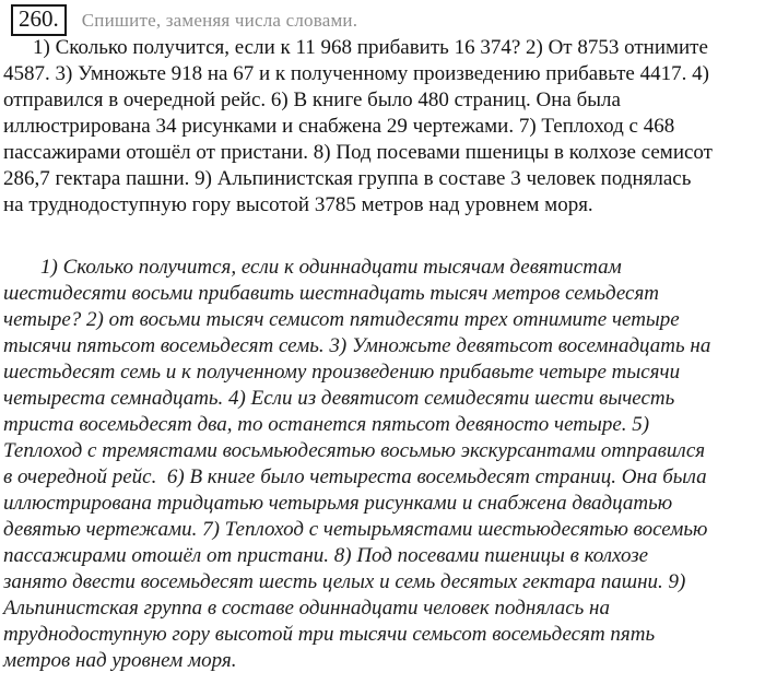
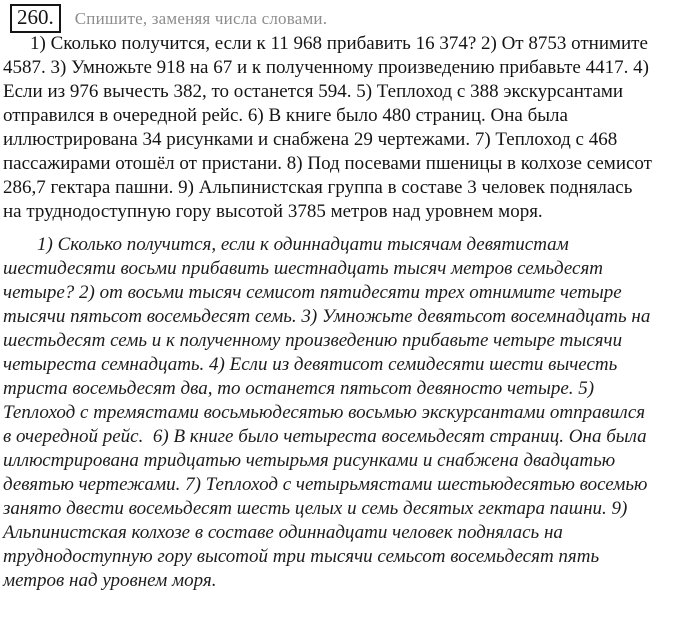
  260.
  Спишите, заменяя числа словами.
  1) Сколько получится, если к 11 968 прибавить 16 374? 2) От 8753 отнимите
  4587. 3) Умножьте 918 на 67 и к полученному произведению прибавьте 4417. 4)
+ Если из 976 вычесть 382, то останется 594. 5) Теплоход с 388 экскурсантами
  отправился в очередной рейс. 6) В книге было 480 страниц. Она была
  иллюстрирована 34 рисунками и снабжена 29 чертежами. 7) Теплоход с 468
  пассажирами отошёл от пристани. 8) Под посевами пшеницы в колхозе семисот
  286,7 гектара пашни. 9) Альпинистская группа в составе 3 человек поднялась
  на труднодоступную гору высотой 3785 метров над уровнем моря.
  1) Сколько получится, если к одиннадцати тысячам девятистам
  шестидесяти восьми прибавить шестнадцать тысяч метров семьдесят
  четыре? 2) от восьми тысяч семисот пятидесяти трех отнимите четыре
  тысячи пятьсот восемьдесят семь. 3) Умножьте девятьсот восемнадцать на
  шестьдесят семь и к полученному произведению прибавьте четыре тысячи
  четыреста семнадцать. 4) Если из девятисот семидесяти шести вычесть
  триста восемьдесят два, то останется пятьсот девяносто четыре. 5)
  Теплоход с тремястами восьмьюдесятью восьмью экскурсантами отправился
  в очередной рейс. 6) В книге было четыреста восемьдесят страниц. Она была
  иллюстрирована тридцатью четырьмя рисунками и снабжена двадцатью
  девятью чертежами. 7) Теплоход с четырьмястами шестьюдесятью восемью
- пассажирами отошёл от пристани. 8) Под посевами пшеницы в колхозе
  занято двести восемьдесят шесть целых и семь десятых гектара пашни. 9)
- Альпинистская группа в составе одиннадцати человек поднялась на
+ Альпинистская колхозе в составе одиннадцати человек поднялась на
  труднодоступную гору высотой три тысячи семьсот восемьдесят пять
  метров над уровнем моря.
